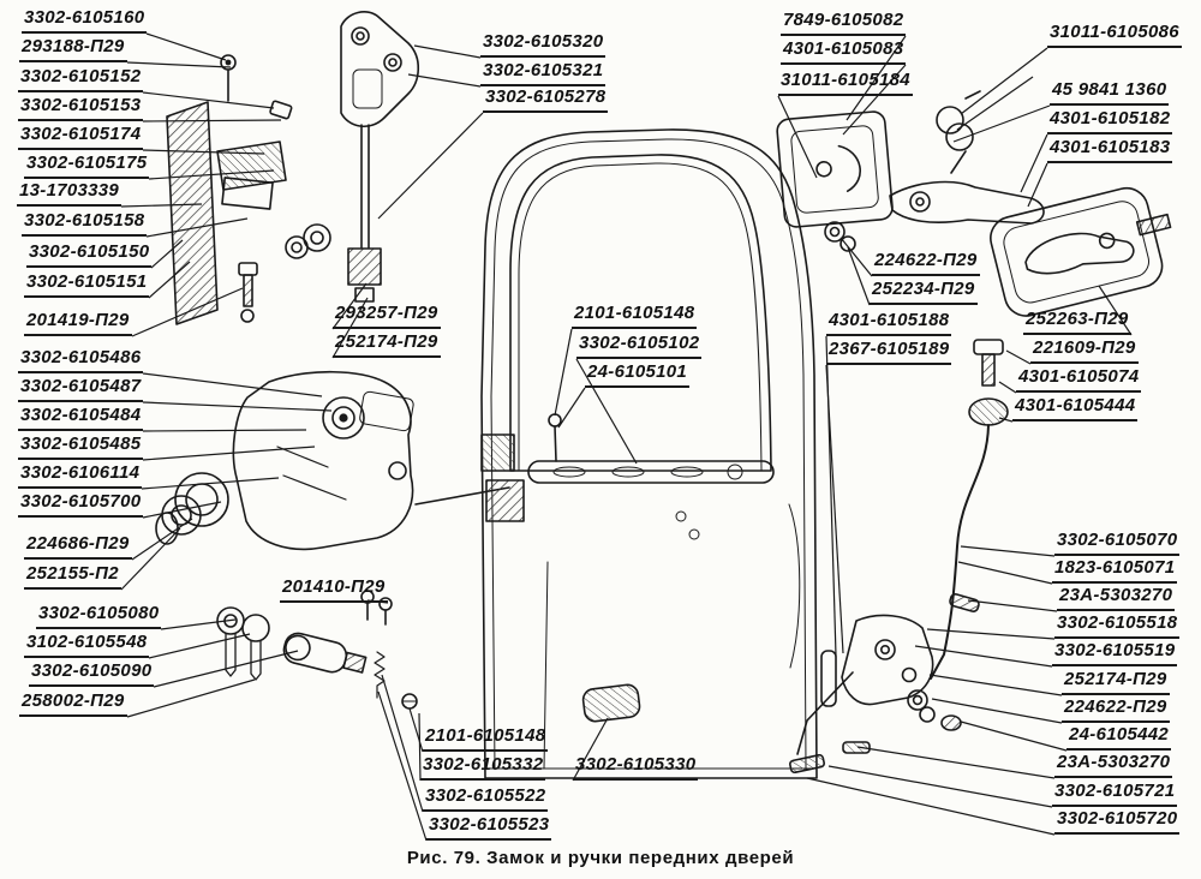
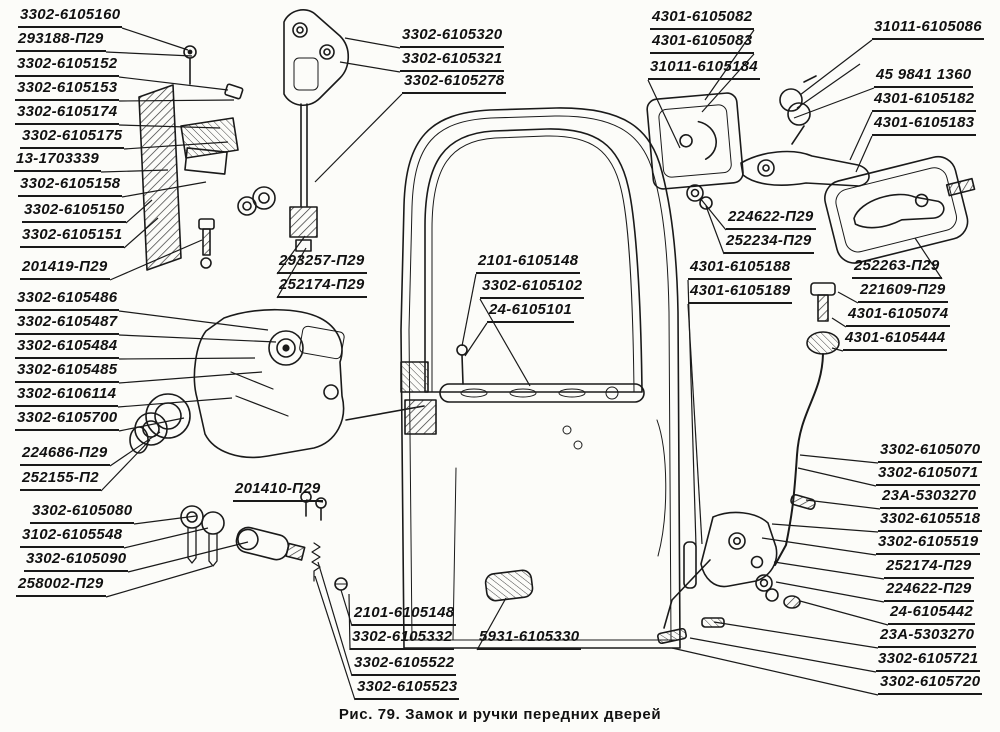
  3302-6105160
  293188-П29
  3302-6105152
  3302-6105153
  3302-6105174
  3302-6105175
  13-1703339
  3302-6105158
  3302-6105150
  3302-6105151
  201419-П29
  3302-6105320
  3302-6105321
  3302-6105278
  293257-П29
  252174-П29
  2101-6105148
  3302-6105102
  24-6105101
- 7849-6105082
+ 4301-6105082
  4301-6105083
  31011-6105184
  31011-6105086
  45 9841 1360
  4301-6105182
  4301-6105183
  224622-П29
  252234-П29
  4301-6105188
- 2367-6105189
+ 4301-6105189
  252263-П29
  221609-П29
  4301-6105074
  4301-6105444
  3302-6105486
  3302-6105487
  3302-6105484
  3302-6105485
  3302-6106114
  3302-6105700
  224686-П29
  252155-П2
  201410-П29
  3302-6105080
  3102-6105548
  3302-6105090
  258002-П29
  2101-6105148
  3302-6105332
- 3302-6105330
+ 5931-6105330
  3302-6105522
  3302-6105523
  3302-6105070
- 1823-6105071
+ 3302-6105071
  23А-5303270
  3302-6105518
  3302-6105519
  252174-П29
  224622-П29
  24-6105442
  23А-5303270
  3302-6105721
  3302-6105720
  Рис. 79. Замок и ручки передних дверей
